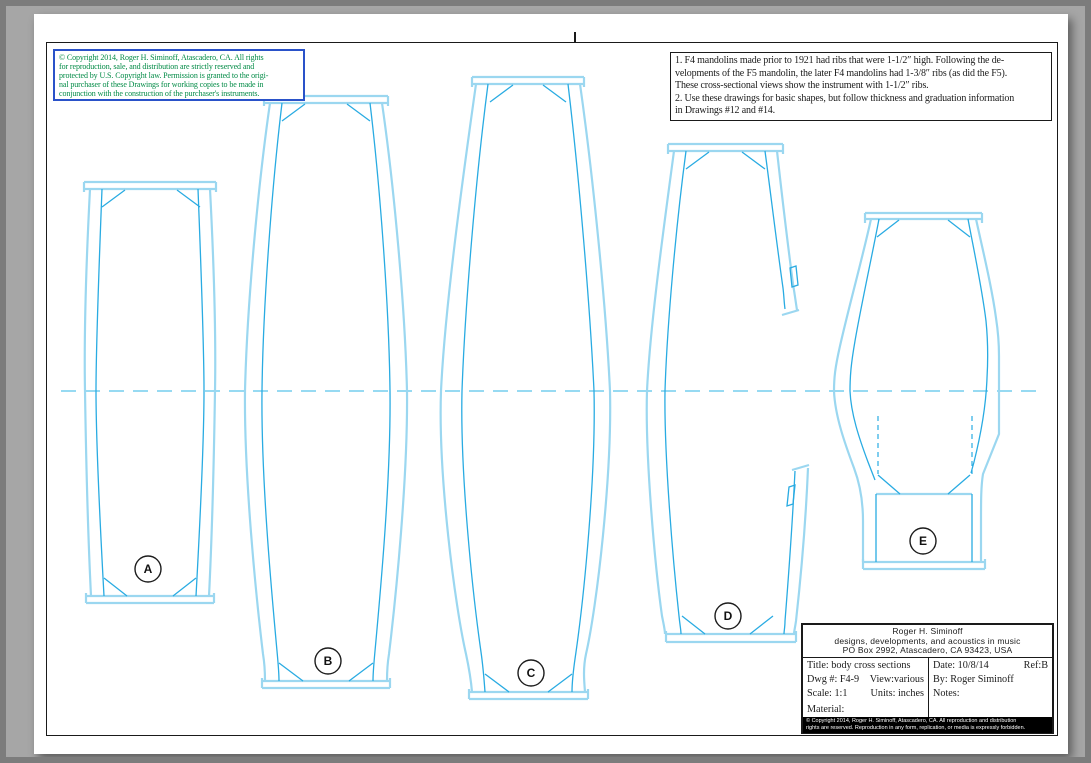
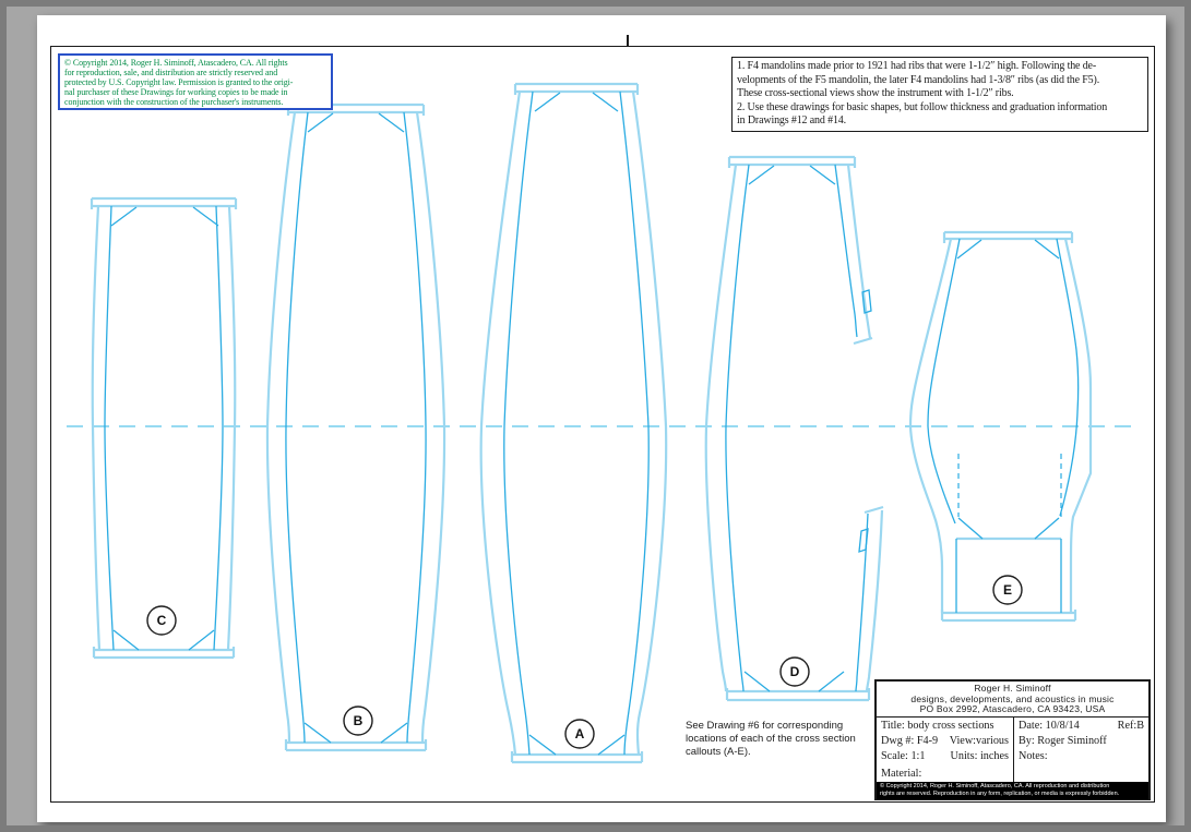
- A
+ C
  B
- C
+ A
  D
  E
  © Copyright 2014, Roger H. Siminoff, Atascadero, CA. All rights
  for reproduction, sale, and distribution are strictly reserved and
  protected by U.S. Copyright law. Permission is granted to the origi-
  nal purchaser of these Drawings for working copies to be made in
  conjunction with the construction of the purchaser's instruments.
  1. F4 mandolins made prior to 1921 had ribs that were 1-1/2″ high. Following the de-
  velopments of the F5 mandolin, the later F4 mandolins had 1-3/8″ ribs (as did the F5).
  These cross-sectional views show the instrument with 1-1/2″ ribs.
  2. Use these drawings for basic shapes, but follow thickness and graduation information
  in Drawings #12 and #14.
+ See Drawing #6 for corresponding
+ locations of each of the cross section
+ callouts (A-E).
  Roger H. Siminoff
  designs, developments, and acoustics in music
  PO Box 2992, Atascadero, CA 93423, USA
  Title: body cross sections
  Dwg #: F4-9
  View:various
  Scale: 1:1
  Units: inches
  Material:
  Date: 10/8/14
  Ref:B
  By: Roger Siminoff
  Notes:
